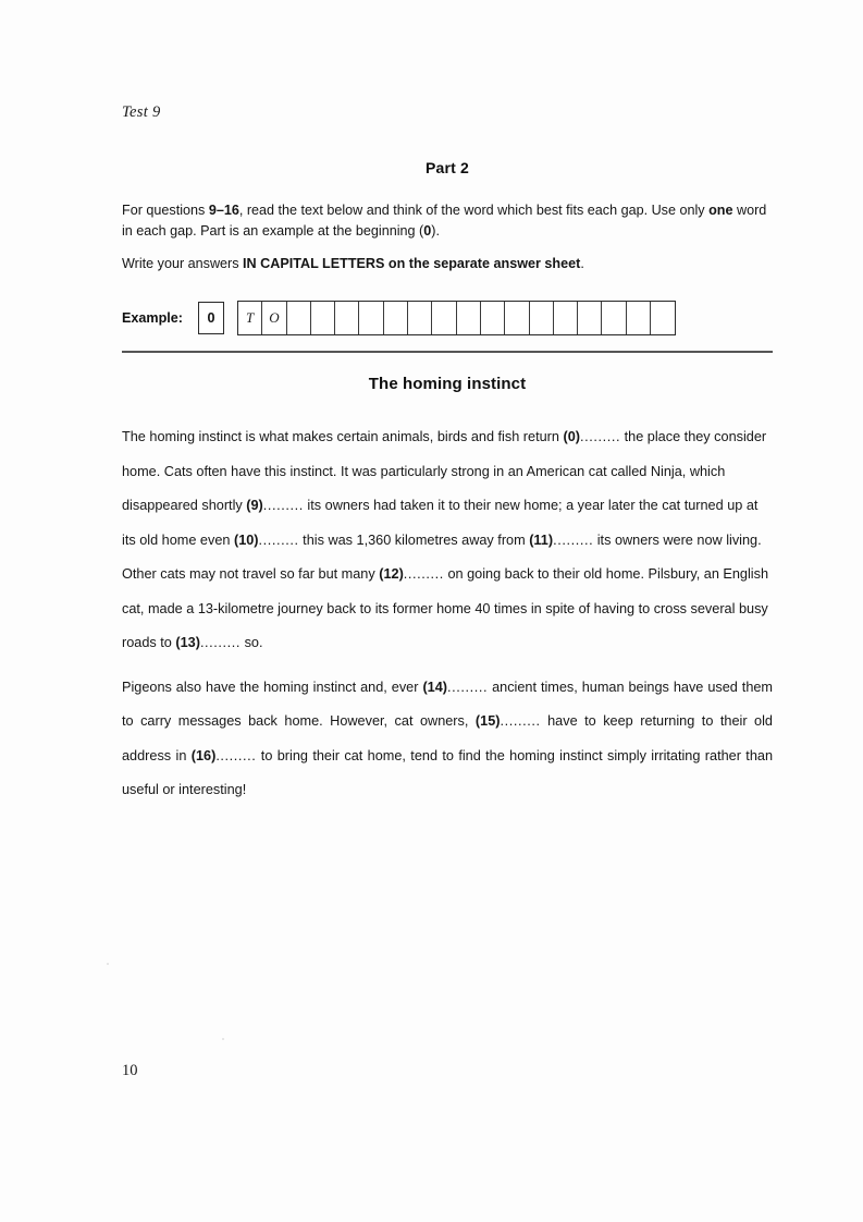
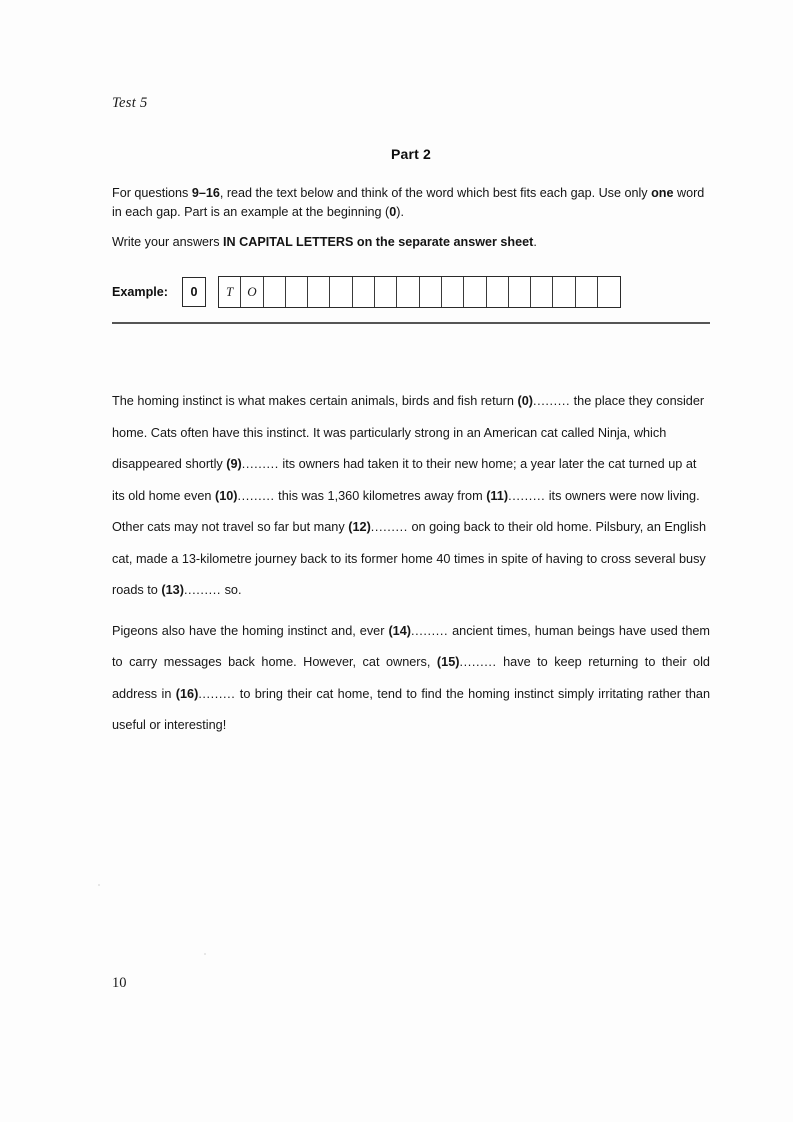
- Test 9
+ Test 5
  Part 2
  For questions 9–16, read the text below and think of the word which best fits each gap. Use only one word in each gap. Part is an example at the beginning (0).
  Write your answers IN CAPITAL LETTERS on the separate answer sheet.
  Example:
  0
  T
  O
- The homing instinct
  The homing instinct is what makes certain animals, birds and fish return (0)......... the place they consider home. Cats often have this instinct. It was particularly strong in an American cat called Ninja, which disappeared shortly (9)......... its owners had taken it to their new home; a year later the cat turned up at its old home even (10)......... this was 1,360 kilometres away from (11)......... its owners were now living. Other cats may not travel so far but many (12)......... on going back to their old home. Pilsbury, an English cat, made a 13-kilometre journey back to its former home 40 times in spite of having to cross several busy roads to (13)......... so.
  Pigeons also have the homing instinct and, ever (14)......... ancient times, human beings have used them to carry messages back home. However, cat owners, (15)......... have to keep returning to their old address in (16)......... to bring their cat home, tend to find the homing instinct simply irritating rather than useful or interesting!
  10
